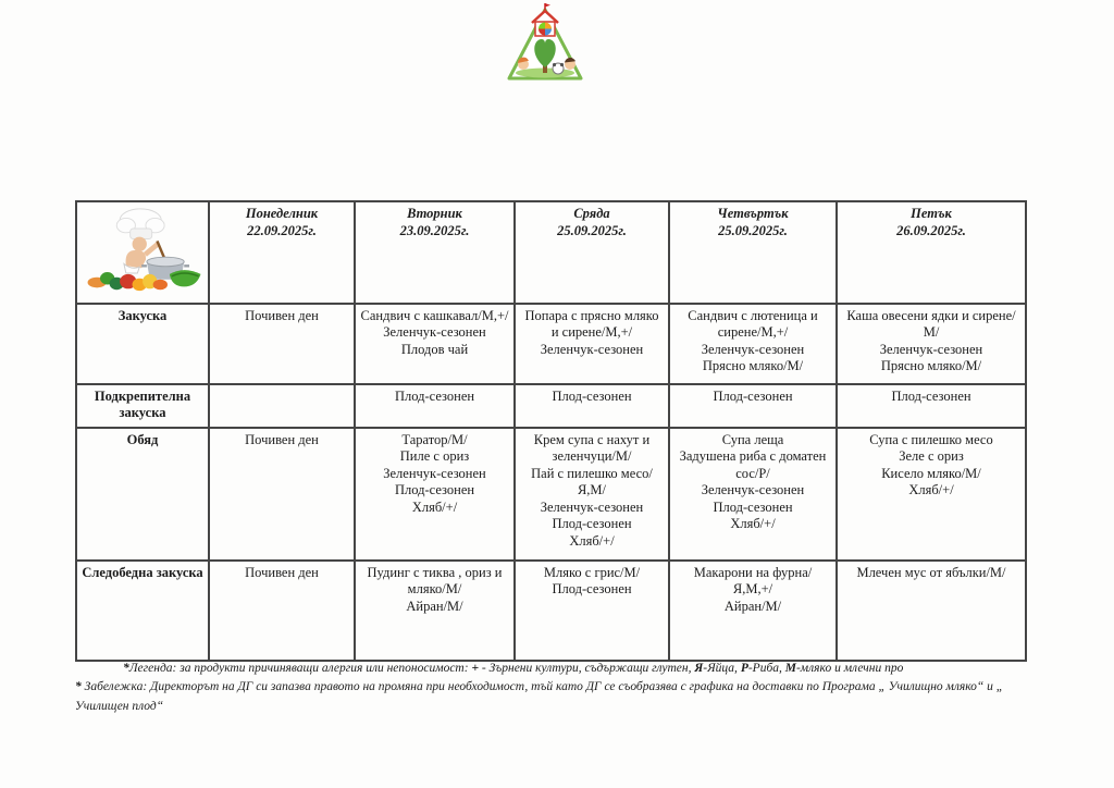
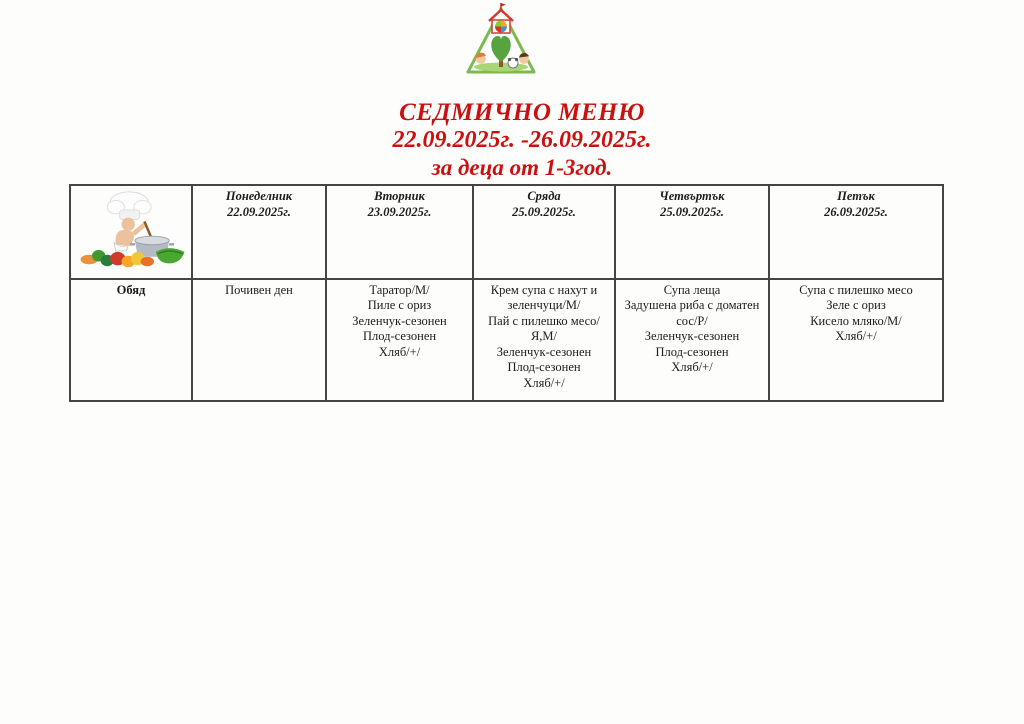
+ СЕДМИЧНО МЕНЮ
+ 22.09.2025г. -26.09.2025г.
+ за деца от 1-3год.
  	Понеделник22.09.2025г.	Вторник23.09.2025г.	Сряда25.09.2025г.	Четвъртък25.09.2025г.	Петък26.09.2025г.
- Закуска	Почивен ден	Сандвич с кашкавал/М,+/ Зеленчук-сезонен Плодов чай	Попара с прясно мляко и сирене/М,+/ Зеленчук-сезонен	Сандвич с лютеница и сирене/М,+/ Зеленчук-сезонен Прясно мляко/М/	Каша овесени ядки и сирене/М/ Зеленчук-сезонен Прясно мляко/М/
- Подкрепителна закуска		Плод-сезонен	Плод-сезонен	Плод-сезонен	Плод-сезонен
  Обяд	Почивен ден	Таратор/М/ Пиле с ориз Зеленчук-сезонен Плод-сезонен Хляб/+/	Крем супа с нахут и зеленчуци/М/ Пай с пилешко месо/Я,М/ Зеленчук-сезонен Плод-сезонен Хляб/+/	Супа леща Задушена риба с доматен сос/Р/ Зеленчук-сезонен Плод-сезонен Хляб/+/	Супа с пилешко месо Зеле с ориз Кисело мляко/М/ Хляб/+/
- Следобедна закуска	Почивен ден	Пудинг с тиква , ориз и мляко/М/ Айран/М/	Мляко с грис/М/ Плод-сезонен	Макарони на фурна/Я,М,+/ Айран/М/	Млечен мус от ябълки/М/
- *Легенда: за продукти причиняващи алергия или непоносимост: + - Зърнени култури, съдържащи глутен, Я-Яйца, Р-Риба, М-мляко и млечни про
- * Забележка: Директорът на ДГ си запазва правото на промяна при необходимост, тъй като ДГ се съобразява с графика на доставки по Програма „ Училищно мляко“ и „ Училищен плод“
